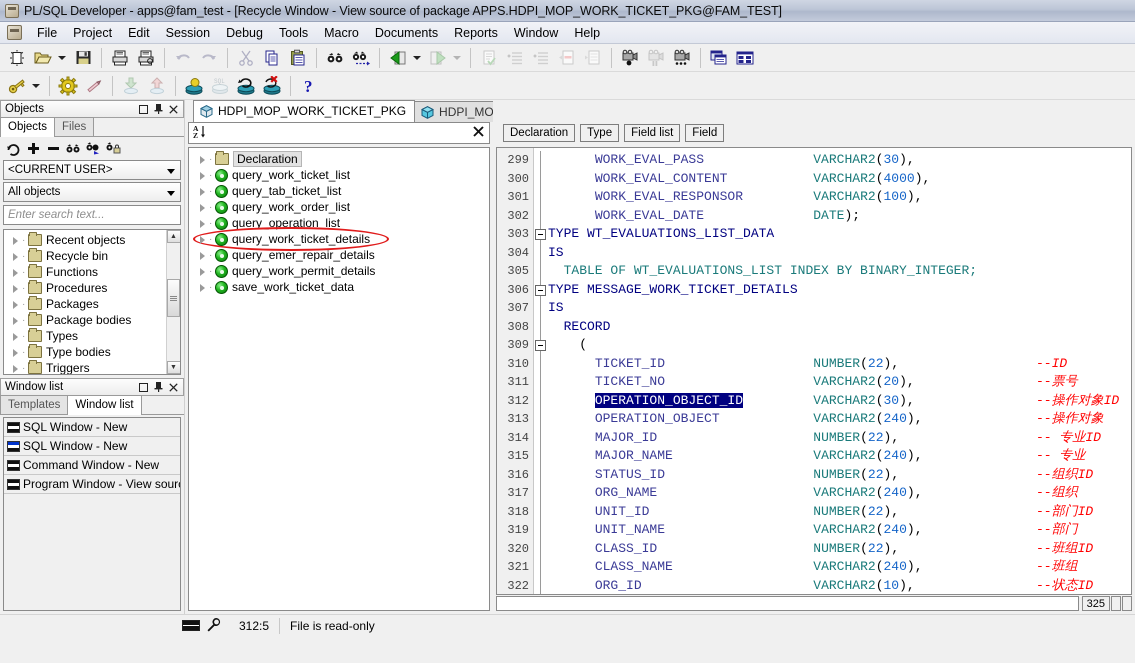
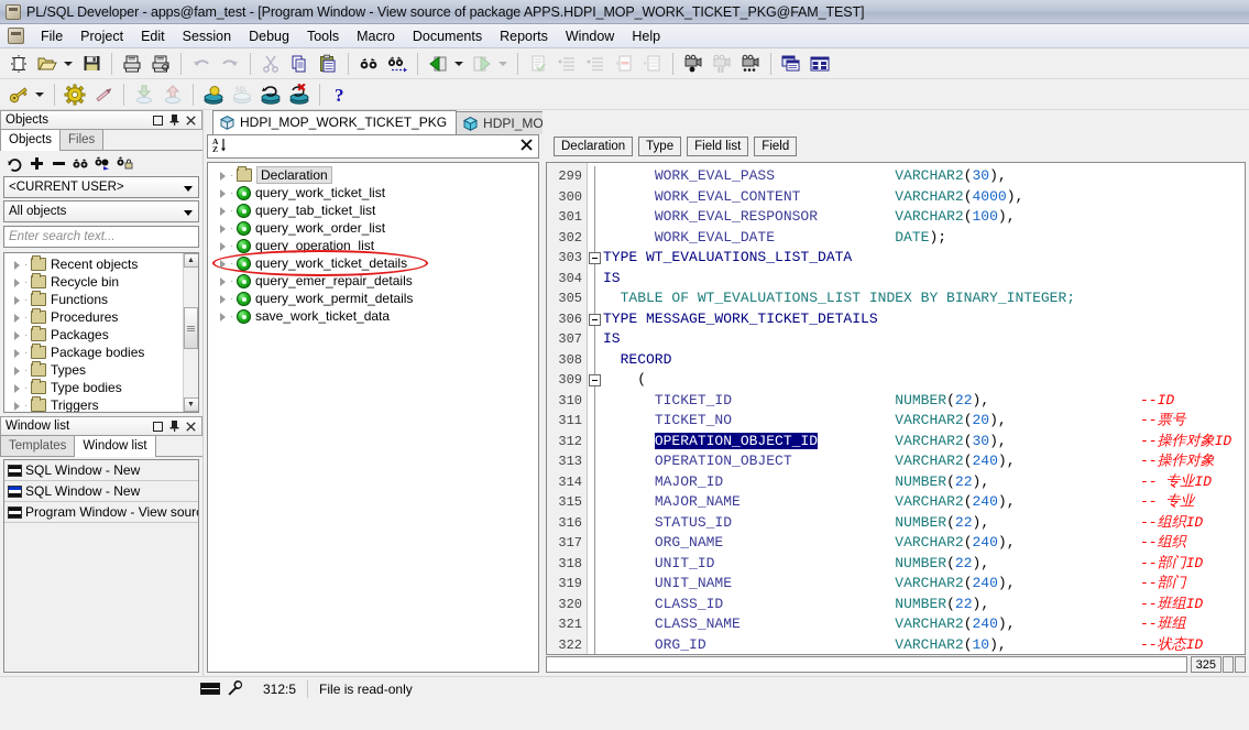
- PL/SQL Developer - apps@fam_test - [Recycle Window - View source of package APPS.HDPI_MOP_WORK_TICKET_PKG@FAM_TEST]
+ PL/SQL Developer - apps@fam_test - [Program Window - View source of package APPS.HDPI_MOP_WORK_TICKET_PKG@FAM_TEST]
  File
  Project
  Edit
  Session
  Debug
  Tools
  Macro
  Documents
  Reports
  Window
  Help
  ?
  Objects
  Objects
  Files
  <CURRENT USER>
  All objects
  Enter search text...
  ·
  Recent objects
  ·
  Recycle bin
  ·
  Functions
  ·
  Procedures
  ·
  Packages
  ·
  Package bodies
  ·
  Types
  ·
  Type bodies
  ·
  Triggers
  Window list
  Templates
  Window list
  SQL Window - New
  SQL Window - New
- Command Window - New
  Program Window - View sour
  HDPI_MOP_WORK_TICKET_PKG
  A
  Z
  ·
  Declaration
  ·
  query_work_ticket_list
  ·
  query_tab_ticket_list
  ·
  query_work_order_list
  ·
  query_operation_list
  ·
  query_work_ticket_details
  ·
  query_emer_repair_details
  ·
  query_work_permit_details
  ·
  save_work_ticket_data
  Declaration
  Type
  Field list
  Field
  299
  300
  301
  302
  303
  304
  305
  306
  307
  308
  309
  310
  311
  312
  313
  314
  315
  316
  317
  318
  319
  320
  321
  322
  WORK_EVAL_PASS VARCHAR2(30),
  WORK_EVAL_CONTENT VARCHAR2(4000),
  WORK_EVAL_RESPONSOR VARCHAR2(100),
  WORK_EVAL_DATE DATE);
  TYPE WT_EVALUATIONS_LIST_DATA
  IS
  TABLE OF WT_EVALUATIONS_LIST INDEX BY BINARY_INTEGER;
  TYPE MESSAGE_WORK_TICKET_DETAILS
  IS
  RECORD
  (
  TICKET_ID NUMBER(22),
  --ID
  TICKET_NO VARCHAR2(20),
  --票号
  OPERATION_OBJECT_ID VARCHAR2(30),
  --操作对象ID
  OPERATION_OBJECT VARCHAR2(240),
  --操作对象
  MAJOR_ID NUMBER(22),
  -- 专业ID
  MAJOR_NAME VARCHAR2(240),
  -- 专业
  STATUS_ID NUMBER(22),
  --组织ID
  ORG_NAME VARCHAR2(240),
  --组织
  UNIT_ID NUMBER(22),
  --部门ID
  UNIT_NAME VARCHAR2(240),
  --部门
  CLASS_ID NUMBER(22),
  --班组ID
  CLASS_NAME VARCHAR2(240),
  --班组
  ORG_ID VARCHAR2(10),
  --状态ID
  325
  312:5
  File is read-only
